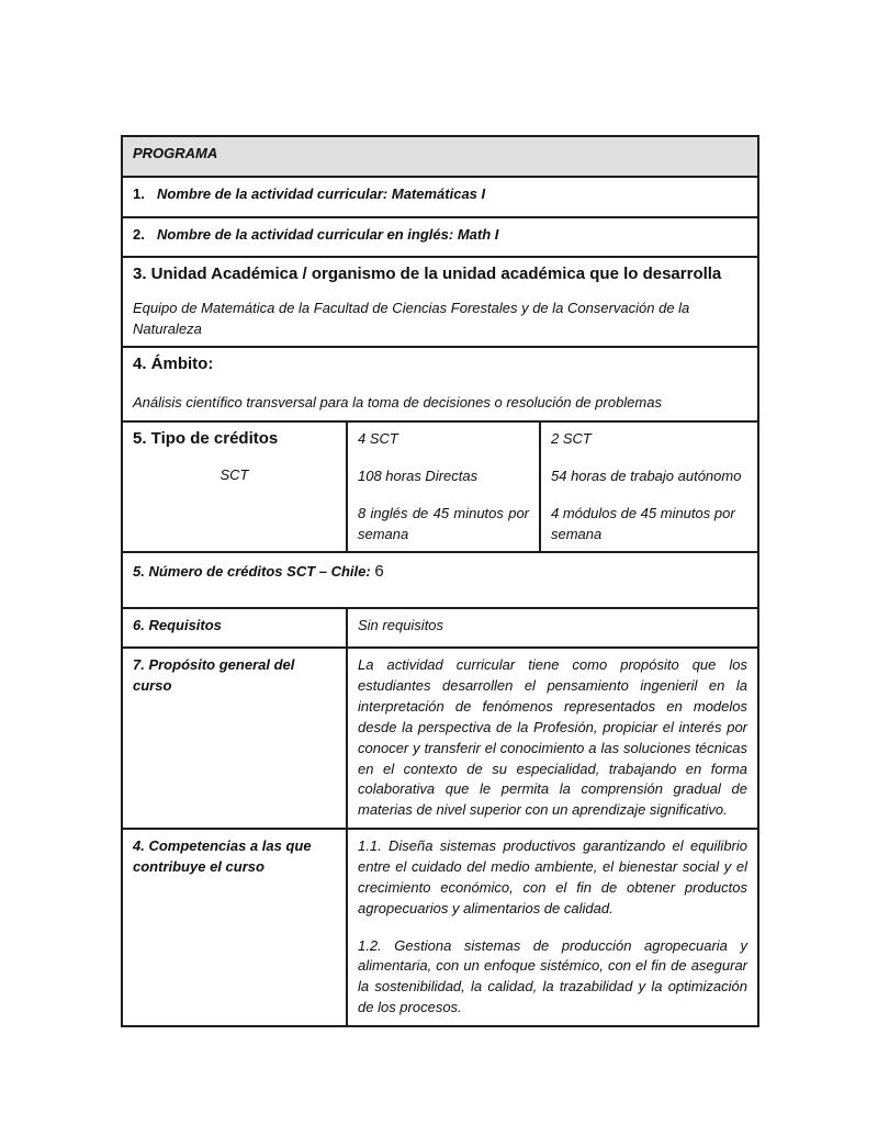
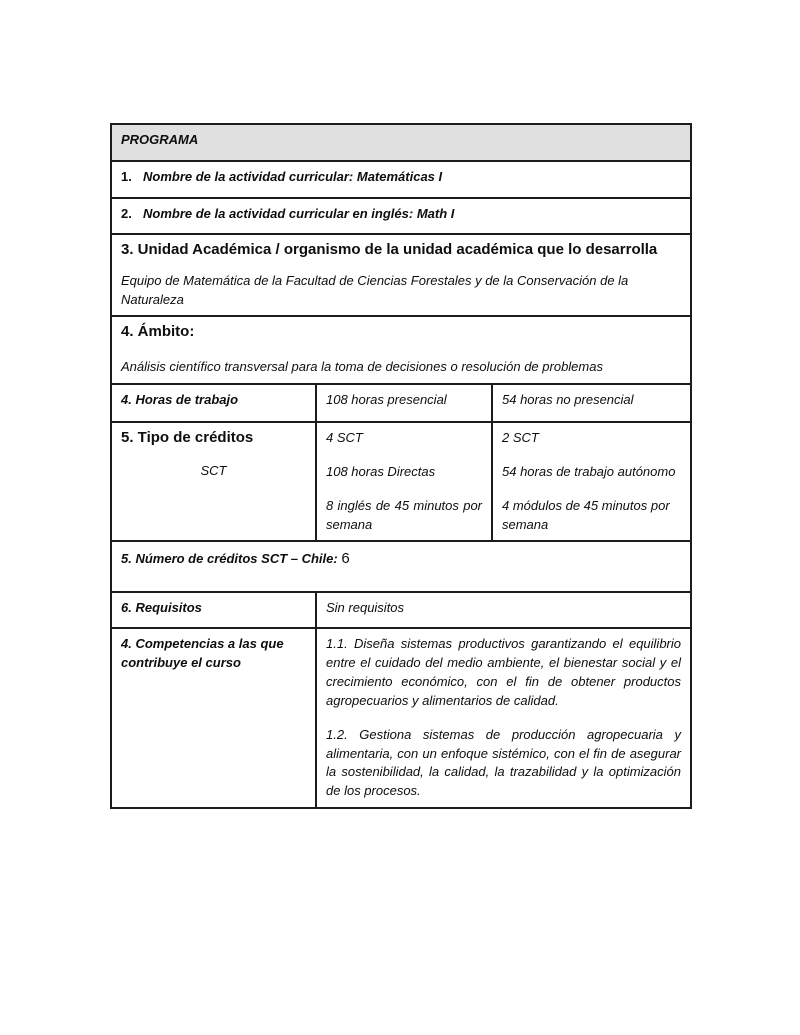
  PROGRAMA
  1. Nombre de la actividad curricular: Matemáticas I
  2. Nombre de la actividad curricular en inglés: Math I
  3. Unidad Académica / organismo de la unidad académica que lo desarrolla Equipo de Matemática de la Facultad de Ciencias Forestales y de la Conservación de la Naturaleza
  4. Ámbito: Análisis científico transversal para la toma de decisiones o resolución de problemas
+ 4. Horas de trabajo	108 horas presencial	54 horas no presencial
  5. Tipo de créditos SCT	4 SCT 108 horas Directas 8 inglés de 45 minutos por semana	2 SCT 54 horas de trabajo autónomo 4 módulos de 45 minutos por semana
  5. Número de créditos SCT – Chile: 6
  6. Requisitos	Sin requisitos
- 7. Propósito general del curso	La actividad curricular tiene como propósito que los estudiantes desarrollen el pensamiento ingenieril en la interpretación de fenómenos representados en modelos desde la perspectiva de la Profesión, propiciar el interés por conocer y transferir el conocimiento a las soluciones técnicas en el contexto de su especialidad, trabajando en forma colaborativa que le permita la comprensión gradual de materias de nivel superior con un aprendizaje significativo.
  4. Competencias a las que contribuye el curso	1.1. Diseña sistemas productivos garantizando el equilibrio entre el cuidado del medio ambiente, el bienestar social y el crecimiento económico, con el fin de obtener productos agropecuarios y alimentarios de calidad. 1.2. Gestiona sistemas de producción agropecuaria y alimentaria, con un enfoque sistémico, con el fin de asegurar la sostenibilidad, la calidad, la trazabilidad y la optimización de los procesos.
